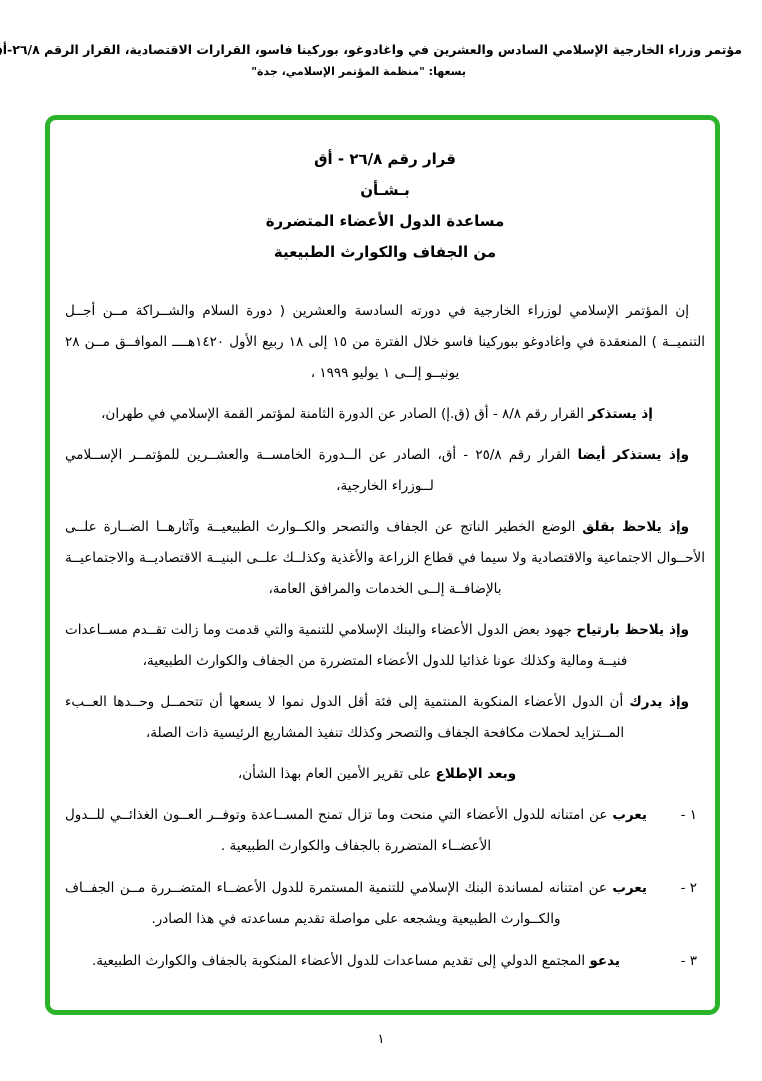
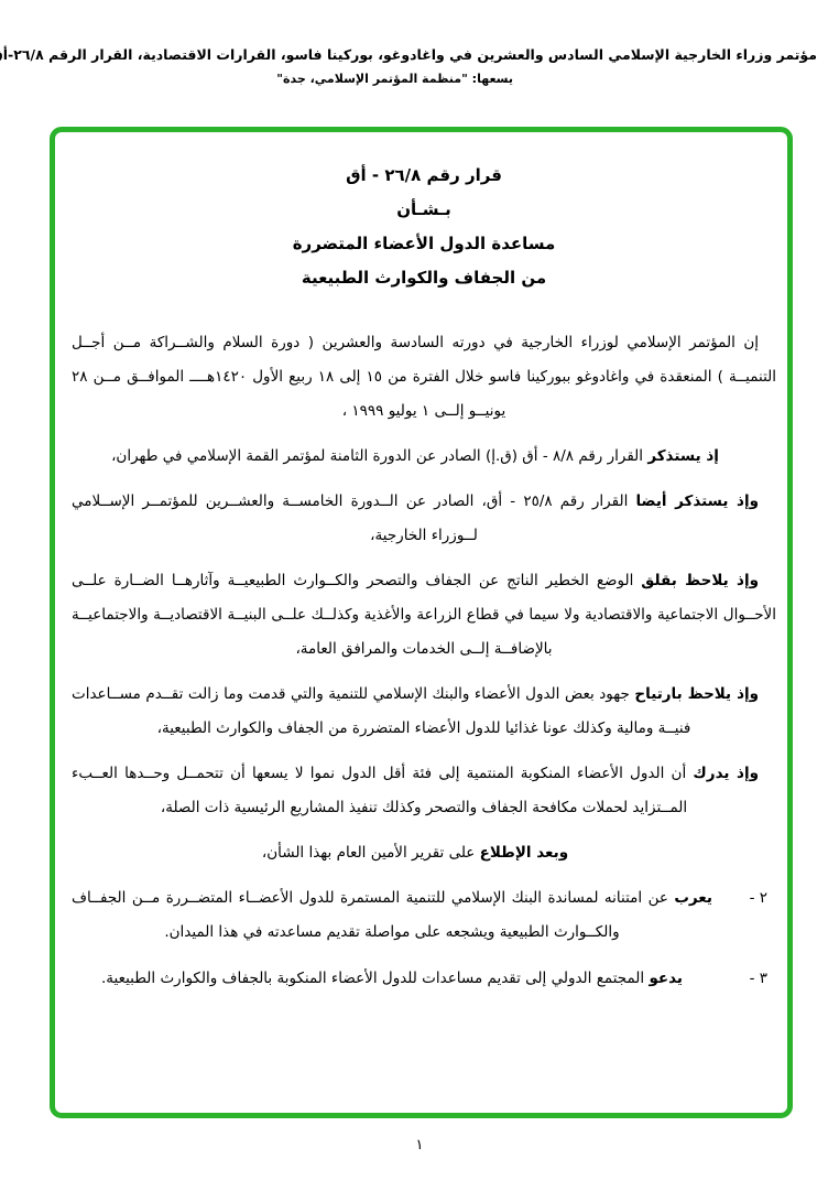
  مؤتمر وزراء الخارجية الإسلامي السادس والعشرين في واغادوغو، بوركينا فاسو، القرارات الاقتصادية، القرار الرقم ٢٦/٨-أ
  يسعها: "منظمة المؤتمر الإسلامي، جدة"
  قرار رقم ٢٦/٨ - أق
  بـشـأن
  مساعدة الدول الأعضاء المتضررة
  من الجفاف والكوارث الطبيعية
  إن المؤتمر الإسلامي لوزراء الخارجية في دورته السادسة والعشرين ( دورة السلام والشــراكة مــن أجــل التنميــة ) المنعقدة في واغادوغو ببوركينا فاسو خلال الفترة من ١٥ إلى ١٨ ربيع الأول ١٤٢٠هــــ الموافــق مــن ٢٨ يونيــو إلــى ١ يوليو ١٩٩٩ ،
  إذ يستذكر القرار رقم ٨/٨ - أق (ق.إ) الصادر عن الدورة الثامنة لمؤتمر القمة الإسلامي في طهران،
  وإذ يستذكر أيضا القرار رقم ٢٥/٨ - أق، الصادر عن الــدورة الخامســة والعشــرين للمؤتمــر الإســلامي لــوزراء الخارجية،
  وإذ يلاحظ بقلق الوضع الخطير الناتج عن الجفاف والتصحر والكــوارث الطبيعيــة وآثارهــا الضــارة علــى الأحــوال الاجتماعية والاقتصادية ولا سيما في قطاع الزراعة والأغذية وكذلــك علــى البنيــة الاقتصاديــة والاجتماعيــة بالإضافــة إلــى الخدمات والمرافق العامة،
  وإذ يلاحظ بارتياح جهود بعض الدول الأعضاء والبنك الإسلامي للتنمية والتي قدمت وما زالت تقــدم مســاعدات فنيــة ومالية وكذلك عونا غذائيا للدول الأعضاء المتضررة من الجفاف والكوارث الطبيعية،
  وإذ يدرك أن الدول الأعضاء المنكوبة المنتمية إلى فئة أقل الدول نموا لا يسعها أن تتحمــل وحــدها العــبء المــتزايد لحملات مكافحة الجفاف والتصحر وكذلك تنفيذ المشاريع الرئيسية ذات الصلة،
  وبعد الإطلاع على تقرير الأمين العام بهذا الشأن،
- ١ -
- يعرب عن امتنانه للدول الأعضاء التي منحت وما تزال تمنح المســاعدة وتوفــر العــون الغذائــي للــدول الأعضــاء المتضررة بالجفاف والكوارث الطبيعية .
  ٢ -
- يعرب عن امتنانه لمساندة البنك الإسلامي للتنمية المستمرة للدول الأعضــاء المتضــررة مــن الجفــاف والكــوارث الطبيعية ويشجعه على مواصلة تقديم مساعدته في هذا الصادر.
+ يعرب عن امتنانه لمساندة البنك الإسلامي للتنمية المستمرة للدول الأعضــاء المتضــررة مــن الجفــاف والكــوارث الطبيعية ويشجعه على مواصلة تقديم مساعدته في هذا الميدان.
  ٣ -
  يدعو المجتمع الدولي إلى تقديم مساعدات للدول الأعضاء المنكوبة بالجفاف والكوارث الطبيعية.
  ١
